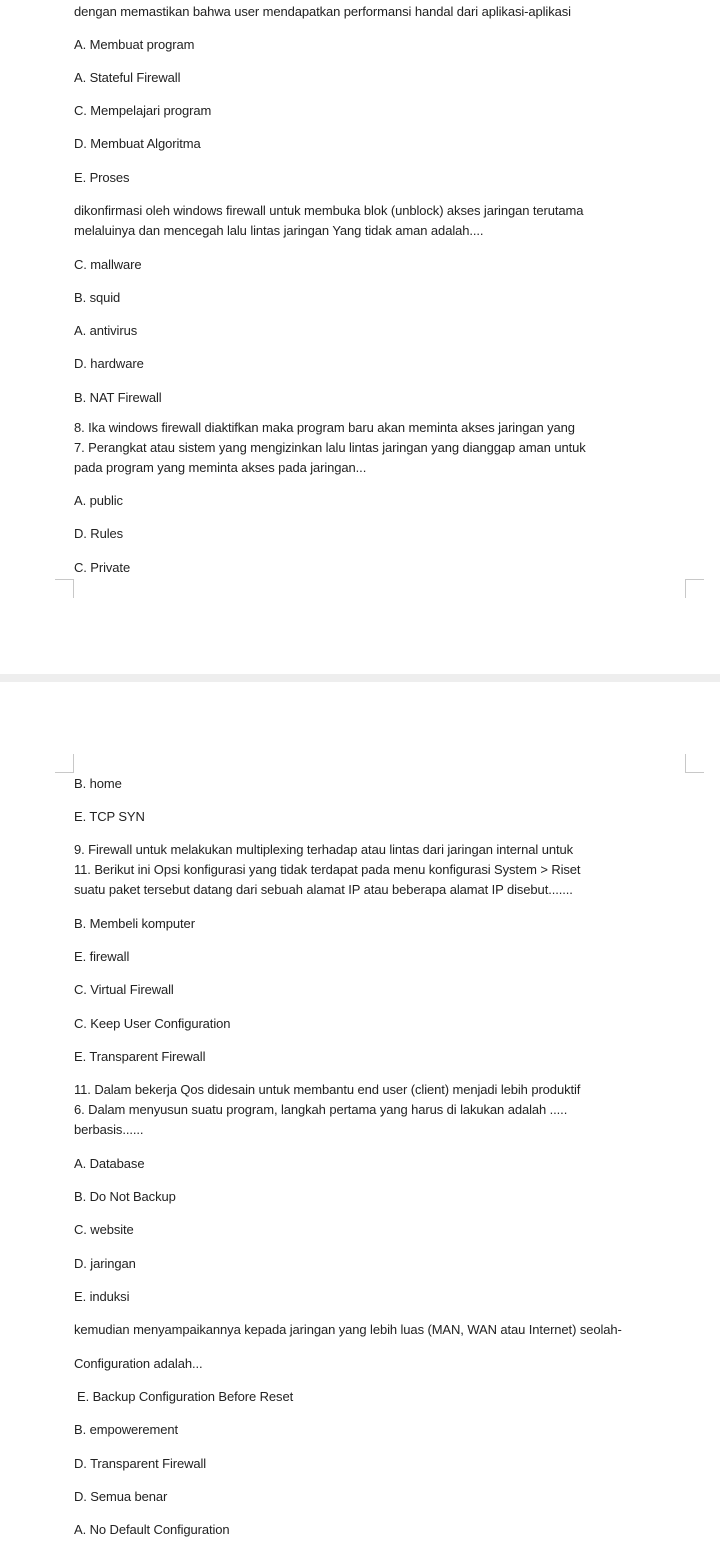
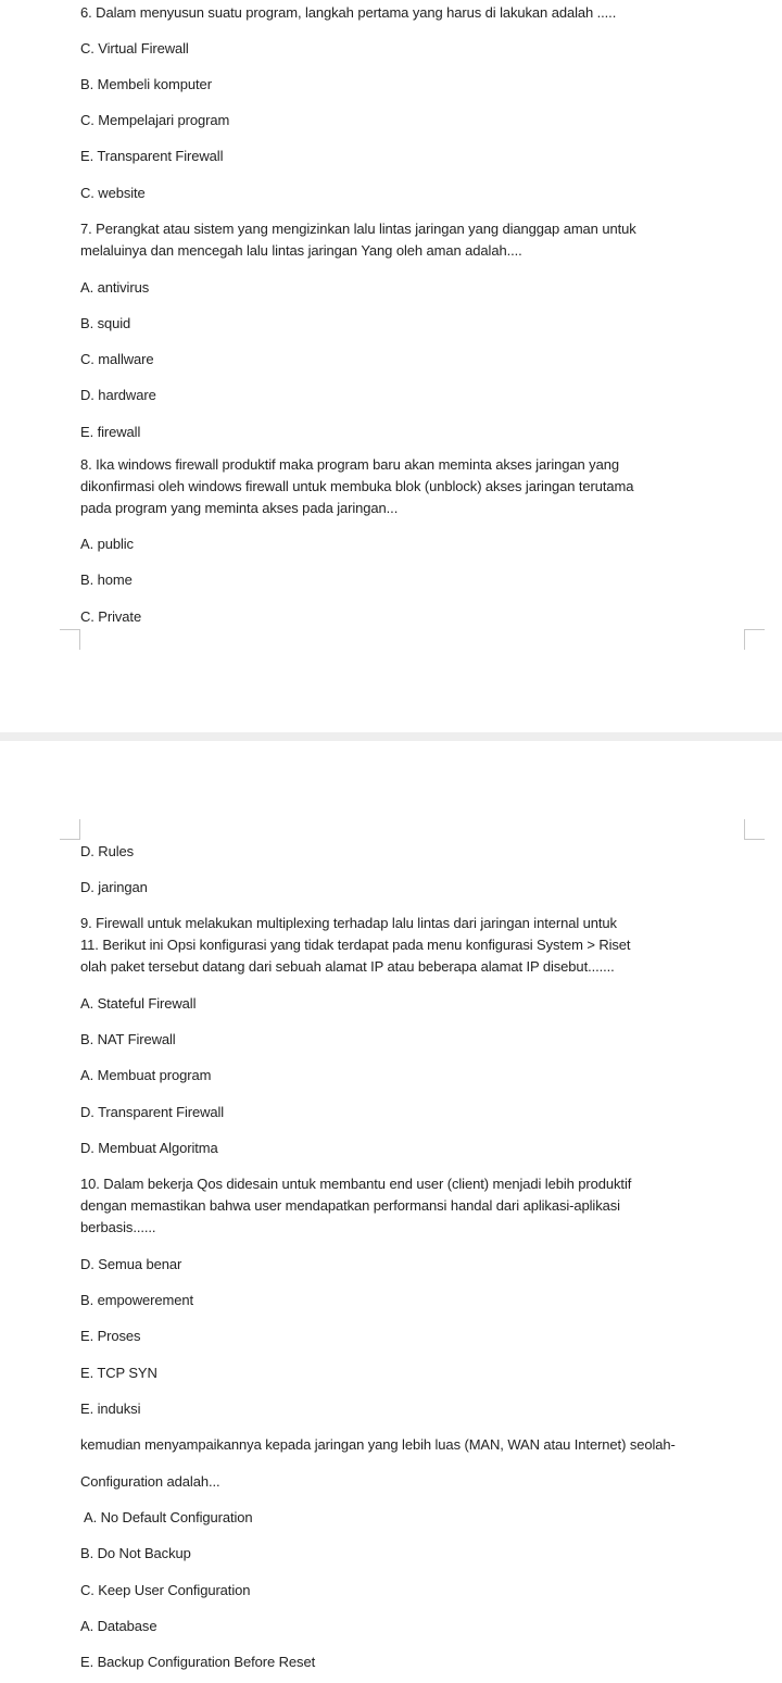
- dengan memastikan bahwa user mendapatkan performansi handal dari aplikasi-aplikasi
+ 6. Dalam menyusun suatu program, langkah pertama yang harus di lakukan adalah .....
- A. Membuat program
+ C. Virtual Firewall
- A. Stateful Firewall
+ B. Membeli komputer
  C. Mempelajari program
- D. Membuat Algoritma
+ E. Transparent Firewall
- E. Proses
+ C. website
- dikonfirmasi oleh windows firewall untuk membuka blok (unblock) akses jaringan terutama
+ 7. Perangkat atau sistem yang mengizinkan lalu lintas jaringan yang dianggap aman untuk
- melaluinya dan mencegah lalu lintas jaringan Yang tidak aman adalah....
+ melaluinya dan mencegah lalu lintas jaringan Yang oleh aman adalah....
- C. mallware
+ A. antivirus
  B. squid
- A. antivirus
+ C. mallware
  D. hardware
- B. NAT Firewall
+ E. firewall
- 8. Ika windows firewall diaktifkan maka program baru akan meminta akses jaringan yang
+ 8. Ika windows firewall produktif maka program baru akan meminta akses jaringan yang
- 7. Perangkat atau sistem yang mengizinkan lalu lintas jaringan yang dianggap aman untuk
+ dikonfirmasi oleh windows firewall untuk membuka blok (unblock) akses jaringan terutama
  pada program yang meminta akses pada jaringan...
  A. public
- D. Rules
+ B. home
  C. Private
- B. home
+ D. Rules
- E. TCP SYN
+ D. jaringan
- 9. Firewall untuk melakukan multiplexing terhadap atau lintas dari jaringan internal untuk
+ 9. Firewall untuk melakukan multiplexing terhadap lalu lintas dari jaringan internal untuk
  11. Berikut ini Opsi konfigurasi yang tidak terdapat pada menu konfigurasi System > Riset
- suatu paket tersebut datang dari sebuah alamat IP atau beberapa alamat IP disebut.......
+ olah paket tersebut datang dari sebuah alamat IP atau beberapa alamat IP disebut.......
- B. Membeli komputer
+ A. Stateful Firewall
- E. firewall
+ B. NAT Firewall
- C. Virtual Firewall
+ A. Membuat program
- C. Keep User Configuration
+ D. Transparent Firewall
- E. Transparent Firewall
+ D. Membuat Algoritma
- 11. Dalam bekerja Qos didesain untuk membantu end user (client) menjadi lebih produktif
+ 10. Dalam bekerja Qos didesain untuk membantu end user (client) menjadi lebih produktif
- 6. Dalam menyusun suatu program, langkah pertama yang harus di lakukan adalah .....
+ dengan memastikan bahwa user mendapatkan performansi handal dari aplikasi-aplikasi
  berbasis......
- A. Database
+ D. Semua benar
- B. Do Not Backup
+ B. empowerement
- C. website
+ E. Proses
- D. jaringan
+ E. TCP SYN
  E. induksi
  kemudian menyampaikannya kepada jaringan yang lebih luas (MAN, WAN atau Internet) seolah-
  Configuration adalah...
- E. Backup Configuration Before Reset
+ A. No Default Configuration
- B. empowerement
+ B. Do Not Backup
- D. Transparent Firewall
+ C. Keep User Configuration
- D. Semua benar
+ A. Database
- A. No Default Configuration
+ E. Backup Configuration Before Reset
